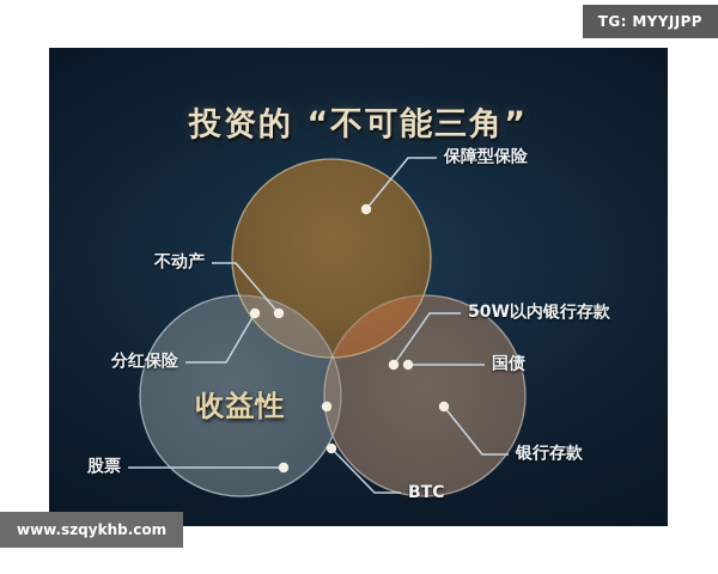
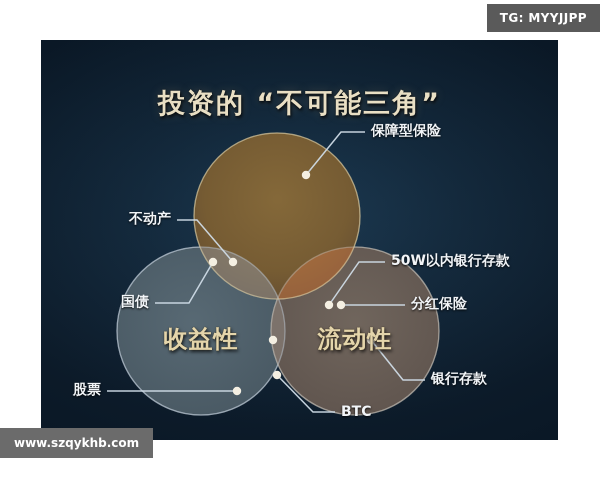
  投资的 “不可能三角”
  收益性
+ 流动性
  保障型保险
  50W以内银行存款
- 国债
+ 分红保险
  银行存款
  BTC
  不动产
- 分红保险
+ 国债
  股票
  TG: MYYJJPP
  www.szqykhb.com
